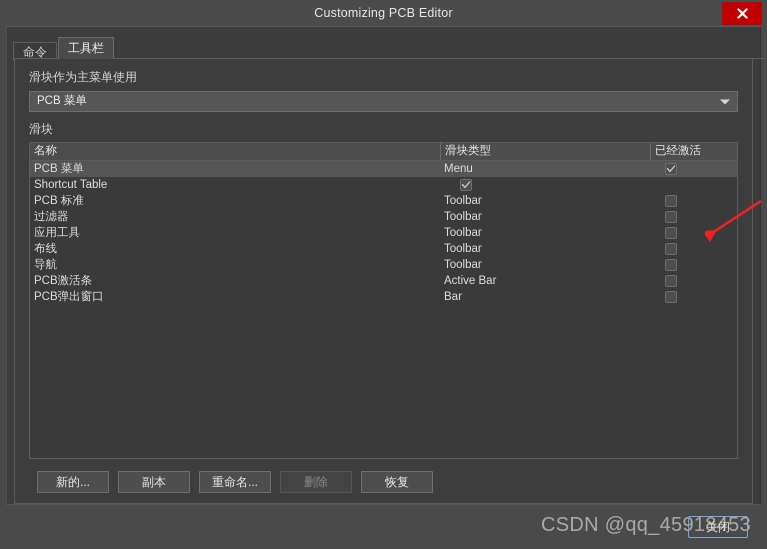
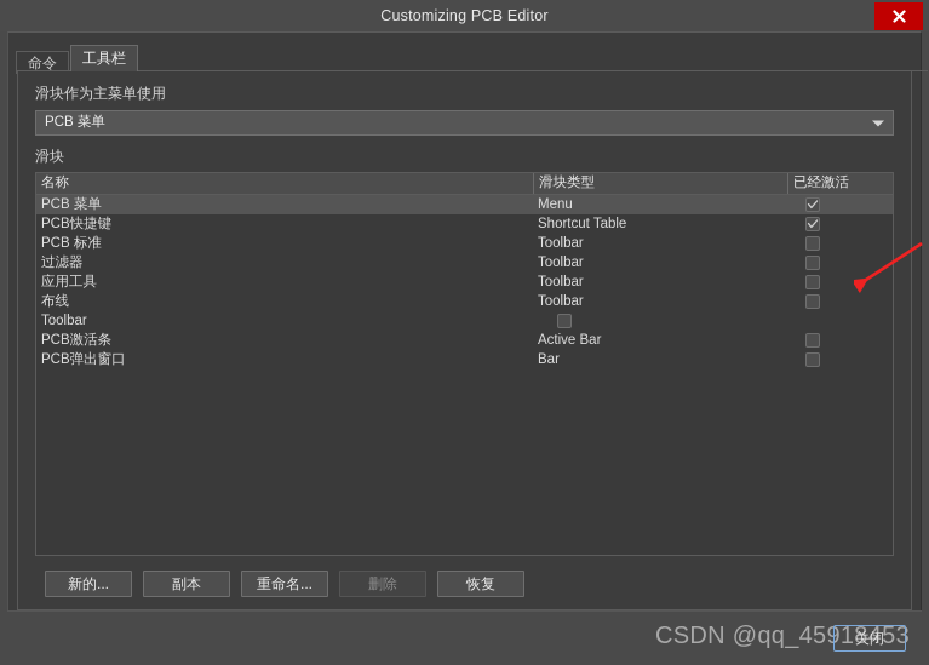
  Customizing PCB Editor
  命令
  工具栏
  滑块作为主菜单使用
  PCB 菜单
  滑块
  名称
  滑块类型
  已经激活
  PCB 菜单
  Menu
+ PCB快捷键
  Shortcut Table
  PCB 标准
  Toolbar
  过滤器
  Toolbar
  应用工具
  Toolbar
  布线
  Toolbar
- 导航
  Toolbar
  PCB激活条
  Active Bar
  PCB弹出窗口
  Bar
  新的...
  副本
  重命名...
  删除
  恢复
  CSDN @qq_45918453
  关闭
